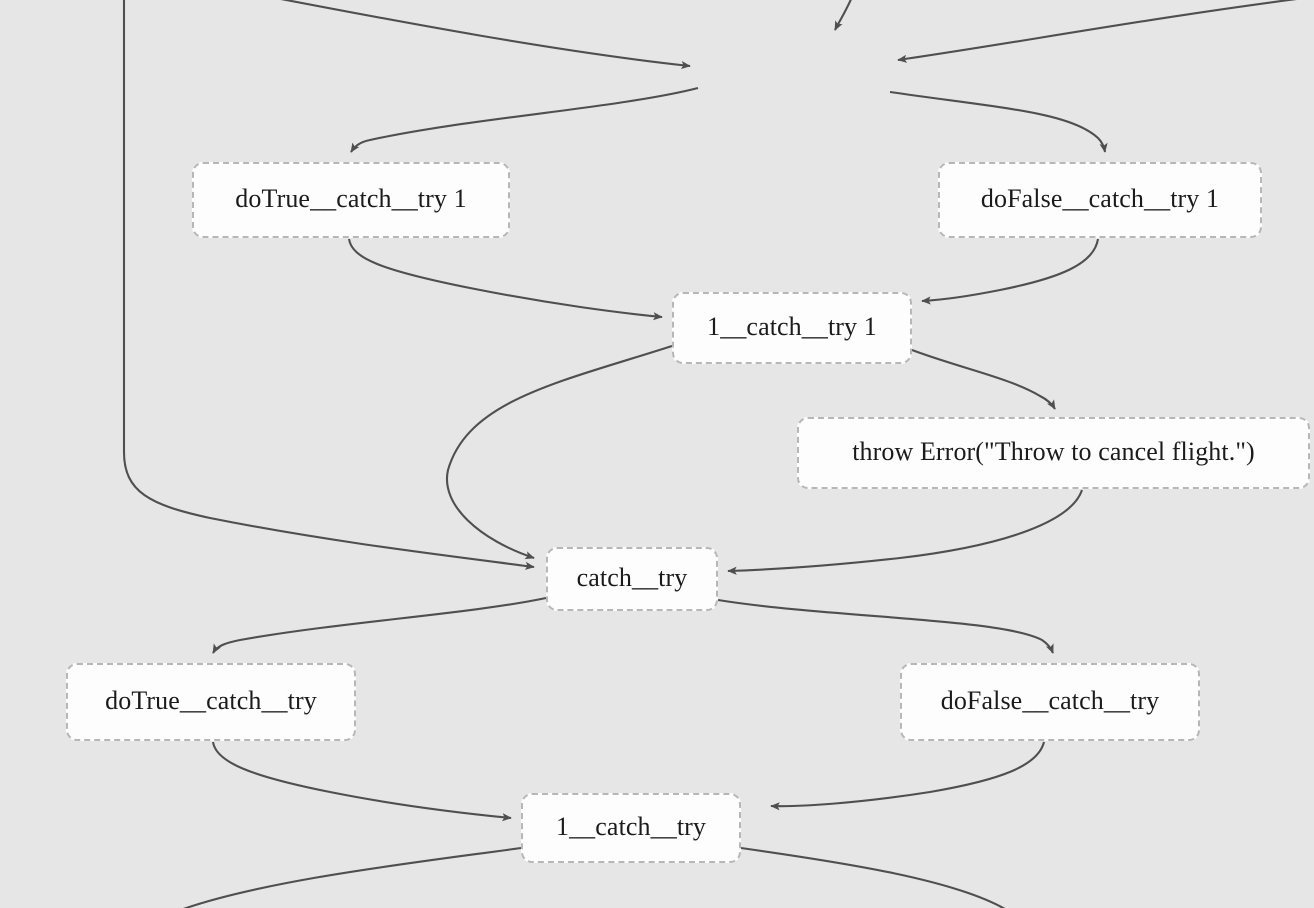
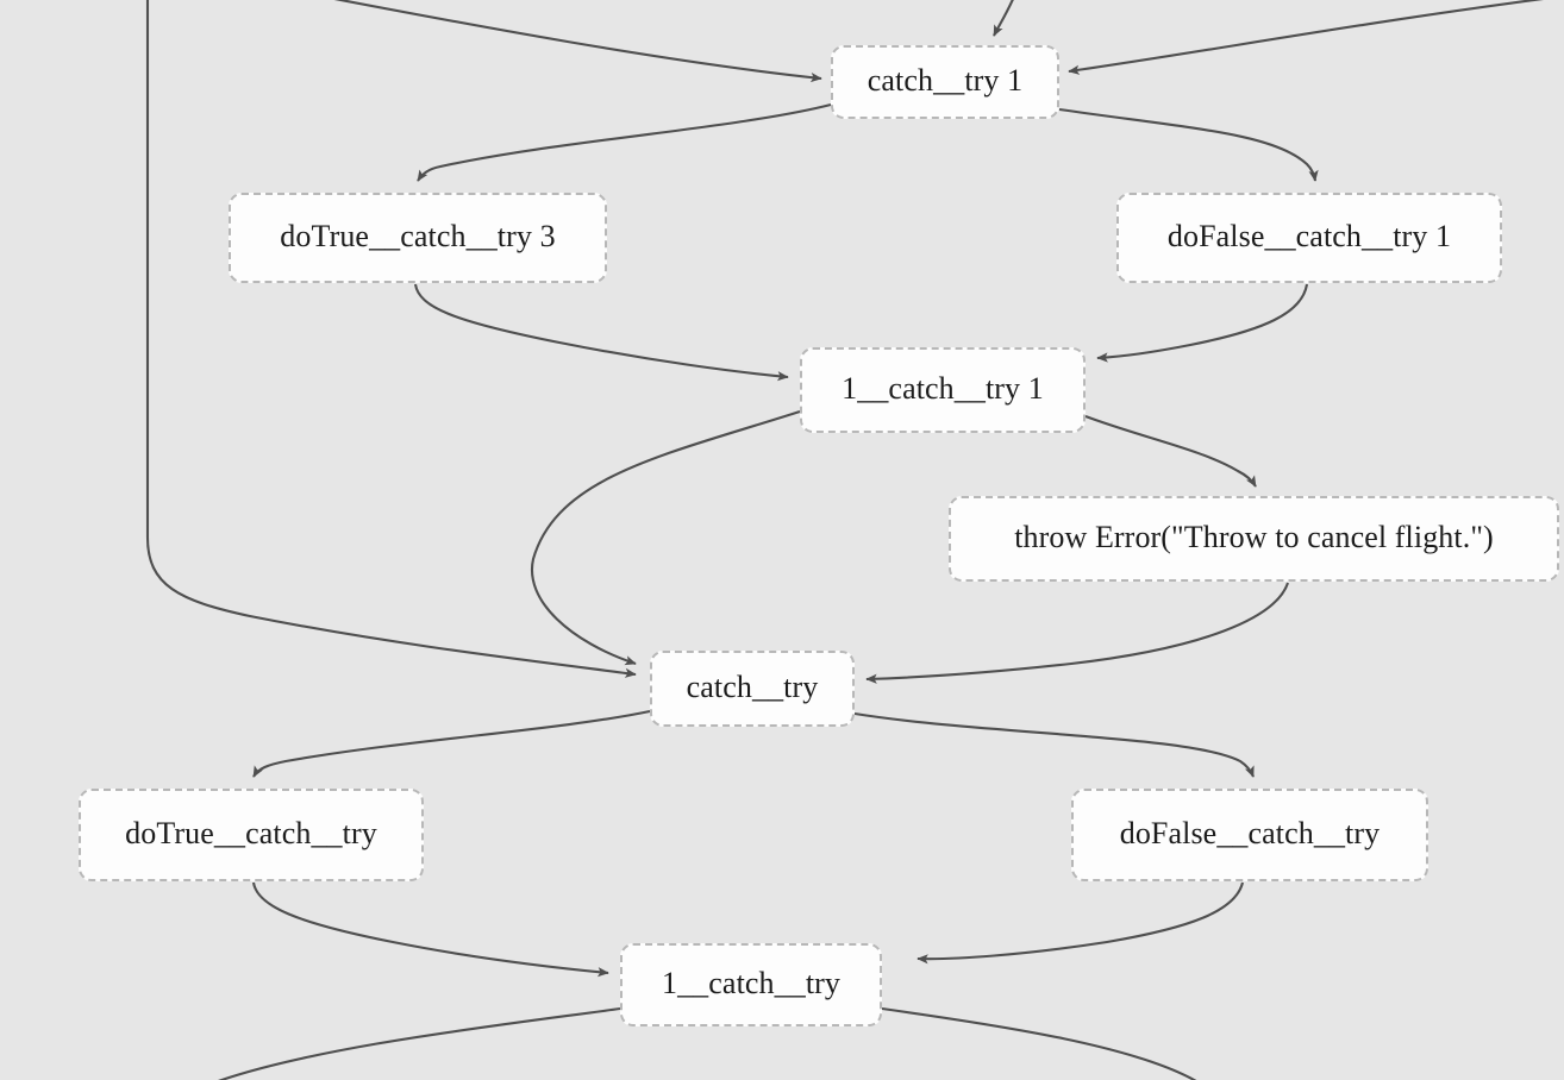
+ catch__try 1
- doTrue__catch__try 1
+ doTrue__catch__try 3
  doFalse__catch__try 1
  1__catch__try 1
  throw Error("Throw to cancel flight.")
  catch__try
  doTrue__catch__try
  doFalse__catch__try
  1__catch__try
